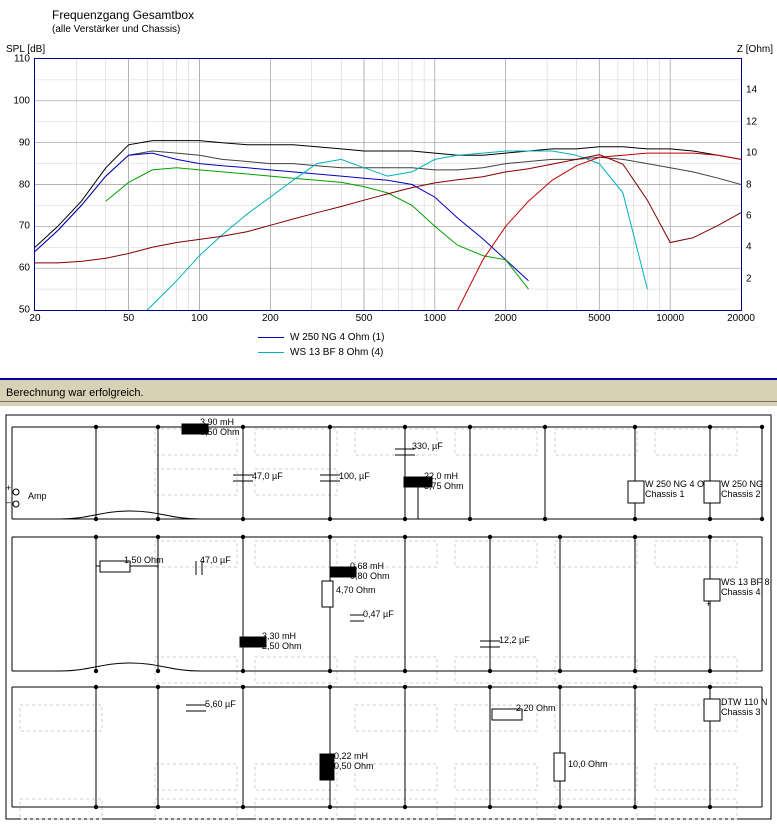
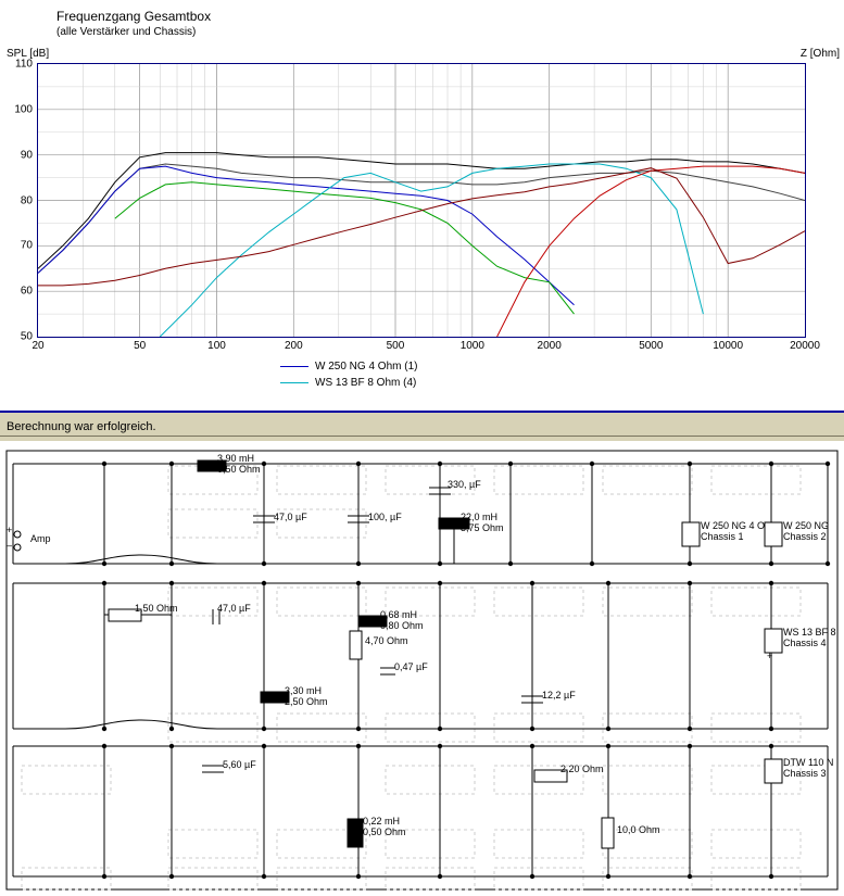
  Frequenzgang Gesamtbox
  (alle Verstärker und Chassis)
  SPL [dB]
  Z [Ohm]
  50
  60
  70
  80
  90
  100
  110
- 2
- 4
- 6
- 8
- 10
- 12
- 14
  20
  50
  100
  200
  500
  1000
  2000
  5000
  10000
  20000
  W 250 NG 4 Ohm (1)
  WS 13 BF 8 Ohm (4)
  Berechnung war erfolgreich.
  +
  –
  Amp
  3,90 mH
  0,50 Ohm
  330, µF
  22,0 mH
  5,75 Ohm
  47,0 µF
  100, µF
  W 250 NG 4 O
  Chassis 1
  W 250 NG
  Chassis 2
  1,50 Ohm
  47,0 µF
  0,68 mH
  0,80 Ohm
  4,70 Ohm
  0,47 µF
  3,30 mH
  2,50 Ohm
  12,2 µF
  WS 13 BF 8
  Chassis 4
  +
  5,60 µF
  2,20 Ohm
  0,22 mH
  0,50 Ohm
  10,0 Ohm
  DTW 110 N
  Chassis 3
